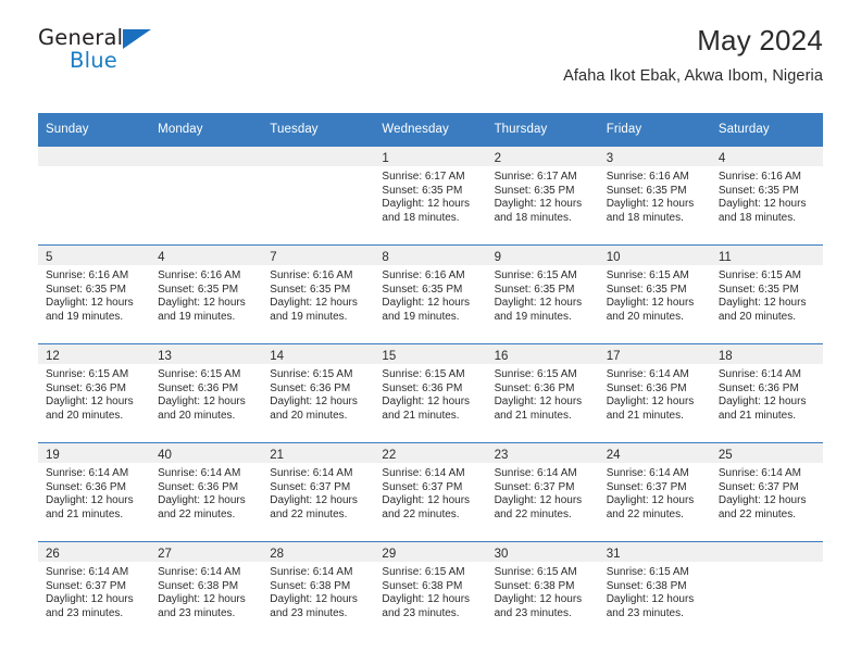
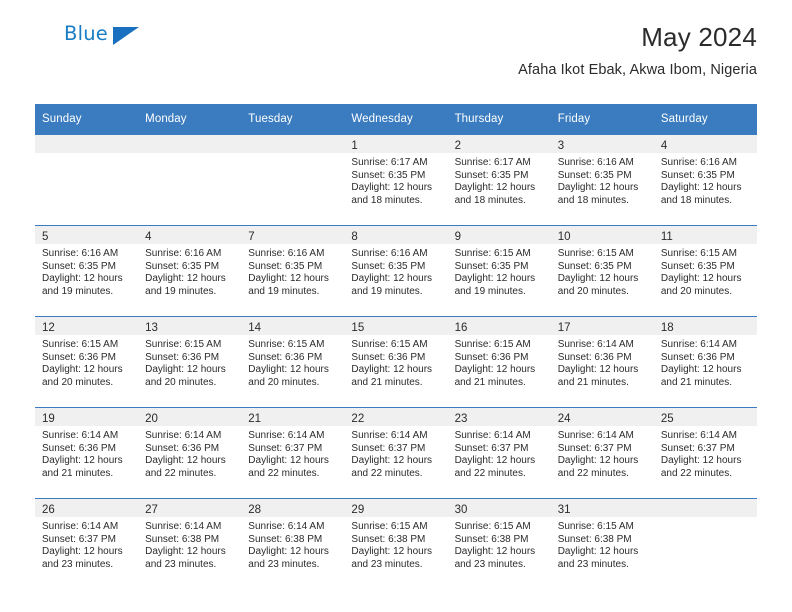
- General
  Blue
  May 2024
  Afaha Ikot Ebak, Akwa Ibom, Nigeria
  Sunday	Monday	Tuesday	Wednesday	Thursday	Friday	Saturday
  			1Sunrise: 6:17 AMSunset: 6:35 PMDaylight: 12 hoursand 18 minutes.	2Sunrise: 6:17 AMSunset: 6:35 PMDaylight: 12 hoursand 18 minutes.	3Sunrise: 6:16 AMSunset: 6:35 PMDaylight: 12 hoursand 18 minutes.	4Sunrise: 6:16 AMSunset: 6:35 PMDaylight: 12 hoursand 18 minutes.
  5Sunrise: 6:16 AMSunset: 6:35 PMDaylight: 12 hoursand 19 minutes.	4Sunrise: 6:16 AMSunset: 6:35 PMDaylight: 12 hoursand 19 minutes.	7Sunrise: 6:16 AMSunset: 6:35 PMDaylight: 12 hoursand 19 minutes.	8Sunrise: 6:16 AMSunset: 6:35 PMDaylight: 12 hoursand 19 minutes.	9Sunrise: 6:15 AMSunset: 6:35 PMDaylight: 12 hoursand 19 minutes.	10Sunrise: 6:15 AMSunset: 6:35 PMDaylight: 12 hoursand 20 minutes.	11Sunrise: 6:15 AMSunset: 6:35 PMDaylight: 12 hoursand 20 minutes.
  12Sunrise: 6:15 AMSunset: 6:36 PMDaylight: 12 hoursand 20 minutes.	13Sunrise: 6:15 AMSunset: 6:36 PMDaylight: 12 hoursand 20 minutes.	14Sunrise: 6:15 AMSunset: 6:36 PMDaylight: 12 hoursand 20 minutes.	15Sunrise: 6:15 AMSunset: 6:36 PMDaylight: 12 hoursand 21 minutes.	16Sunrise: 6:15 AMSunset: 6:36 PMDaylight: 12 hoursand 21 minutes.	17Sunrise: 6:14 AMSunset: 6:36 PMDaylight: 12 hoursand 21 minutes.	18Sunrise: 6:14 AMSunset: 6:36 PMDaylight: 12 hoursand 21 minutes.
- 19Sunrise: 6:14 AMSunset: 6:36 PMDaylight: 12 hoursand 21 minutes.	40Sunrise: 6:14 AMSunset: 6:36 PMDaylight: 12 hoursand 22 minutes.	21Sunrise: 6:14 AMSunset: 6:37 PMDaylight: 12 hoursand 22 minutes.	22Sunrise: 6:14 AMSunset: 6:37 PMDaylight: 12 hoursand 22 minutes.	23Sunrise: 6:14 AMSunset: 6:37 PMDaylight: 12 hoursand 22 minutes.	24Sunrise: 6:14 AMSunset: 6:37 PMDaylight: 12 hoursand 22 minutes.	25Sunrise: 6:14 AMSunset: 6:37 PMDaylight: 12 hoursand 22 minutes.
+ 19Sunrise: 6:14 AMSunset: 6:36 PMDaylight: 12 hoursand 21 minutes.	20Sunrise: 6:14 AMSunset: 6:36 PMDaylight: 12 hoursand 22 minutes.	21Sunrise: 6:14 AMSunset: 6:37 PMDaylight: 12 hoursand 22 minutes.	22Sunrise: 6:14 AMSunset: 6:37 PMDaylight: 12 hoursand 22 minutes.	23Sunrise: 6:14 AMSunset: 6:37 PMDaylight: 12 hoursand 22 minutes.	24Sunrise: 6:14 AMSunset: 6:37 PMDaylight: 12 hoursand 22 minutes.	25Sunrise: 6:14 AMSunset: 6:37 PMDaylight: 12 hoursand 22 minutes.
  26Sunrise: 6:14 AMSunset: 6:37 PMDaylight: 12 hoursand 23 minutes.	27Sunrise: 6:14 AMSunset: 6:38 PMDaylight: 12 hoursand 23 minutes.	28Sunrise: 6:14 AMSunset: 6:38 PMDaylight: 12 hoursand 23 minutes.	29Sunrise: 6:15 AMSunset: 6:38 PMDaylight: 12 hoursand 23 minutes.	30Sunrise: 6:15 AMSunset: 6:38 PMDaylight: 12 hoursand 23 minutes.	31Sunrise: 6:15 AMSunset: 6:38 PMDaylight: 12 hoursand 23 minutes.
